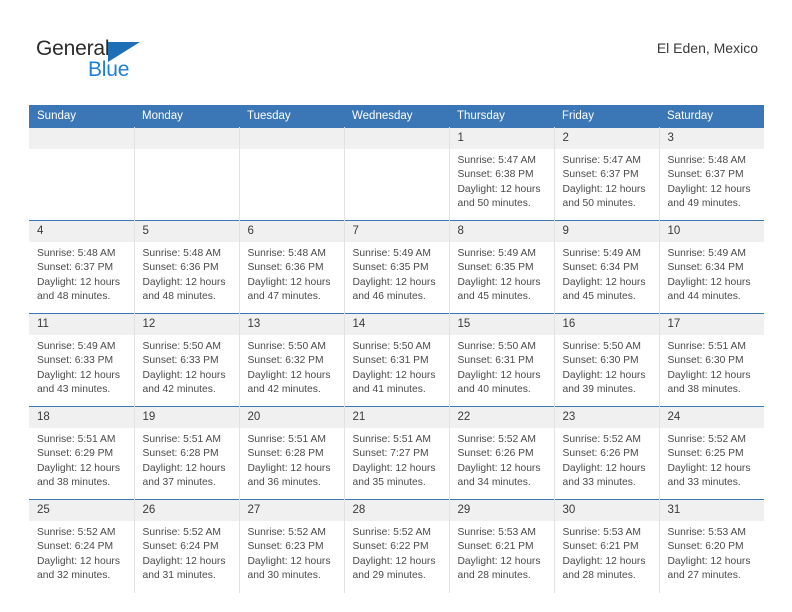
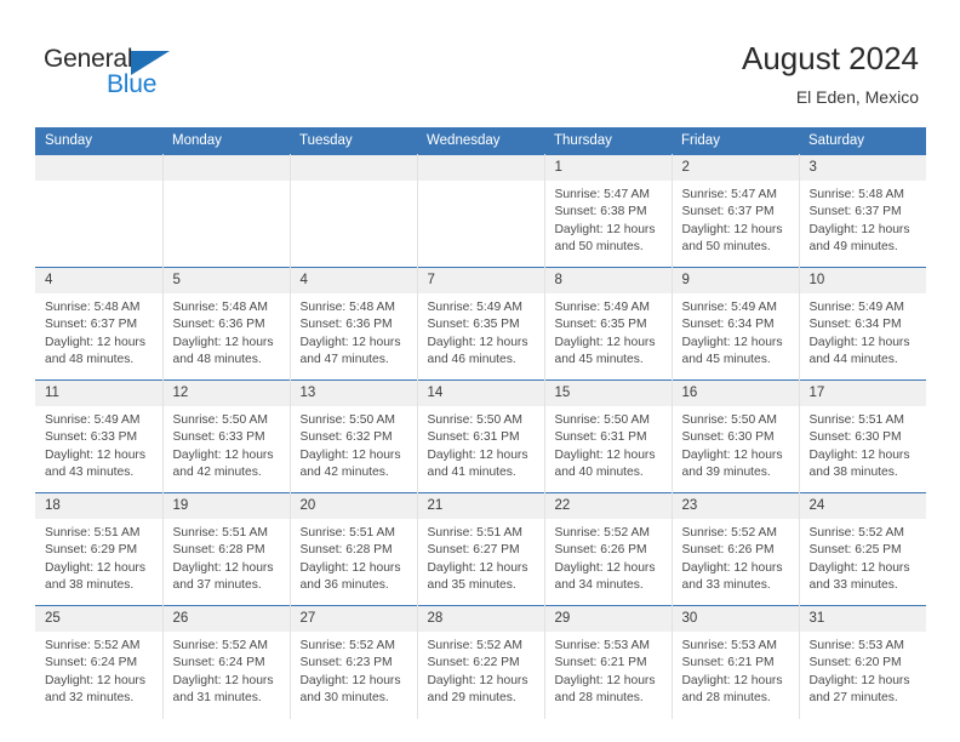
  General
  Blue
+ August 2024
  El Eden, Mexico
  Sunday	Monday	Tuesday	Wednesday	Thursday	Friday	Saturday
  				1Sunrise: 5:47 AMSunset: 6:38 PMDaylight: 12 hoursand 50 minutes.	2Sunrise: 5:47 AMSunset: 6:37 PMDaylight: 12 hoursand 50 minutes.	3Sunrise: 5:48 AMSunset: 6:37 PMDaylight: 12 hoursand 49 minutes.
- 4Sunrise: 5:48 AMSunset: 6:37 PMDaylight: 12 hoursand 48 minutes.	5Sunrise: 5:48 AMSunset: 6:36 PMDaylight: 12 hoursand 48 minutes.	6Sunrise: 5:48 AMSunset: 6:36 PMDaylight: 12 hoursand 47 minutes.	7Sunrise: 5:49 AMSunset: 6:35 PMDaylight: 12 hoursand 46 minutes.	8Sunrise: 5:49 AMSunset: 6:35 PMDaylight: 12 hoursand 45 minutes.	9Sunrise: 5:49 AMSunset: 6:34 PMDaylight: 12 hoursand 45 minutes.	10Sunrise: 5:49 AMSunset: 6:34 PMDaylight: 12 hoursand 44 minutes.
+ 4Sunrise: 5:48 AMSunset: 6:37 PMDaylight: 12 hoursand 48 minutes.	5Sunrise: 5:48 AMSunset: 6:36 PMDaylight: 12 hoursand 48 minutes.	4Sunrise: 5:48 AMSunset: 6:36 PMDaylight: 12 hoursand 47 minutes.	7Sunrise: 5:49 AMSunset: 6:35 PMDaylight: 12 hoursand 46 minutes.	8Sunrise: 5:49 AMSunset: 6:35 PMDaylight: 12 hoursand 45 minutes.	9Sunrise: 5:49 AMSunset: 6:34 PMDaylight: 12 hoursand 45 minutes.	10Sunrise: 5:49 AMSunset: 6:34 PMDaylight: 12 hoursand 44 minutes.
  11Sunrise: 5:49 AMSunset: 6:33 PMDaylight: 12 hoursand 43 minutes.	12Sunrise: 5:50 AMSunset: 6:33 PMDaylight: 12 hoursand 42 minutes.	13Sunrise: 5:50 AMSunset: 6:32 PMDaylight: 12 hoursand 42 minutes.	14Sunrise: 5:50 AMSunset: 6:31 PMDaylight: 12 hoursand 41 minutes.	15Sunrise: 5:50 AMSunset: 6:31 PMDaylight: 12 hoursand 40 minutes.	16Sunrise: 5:50 AMSunset: 6:30 PMDaylight: 12 hoursand 39 minutes.	17Sunrise: 5:51 AMSunset: 6:30 PMDaylight: 12 hoursand 38 minutes.
- 18Sunrise: 5:51 AMSunset: 6:29 PMDaylight: 12 hoursand 38 minutes.	19Sunrise: 5:51 AMSunset: 6:28 PMDaylight: 12 hoursand 37 minutes.	20Sunrise: 5:51 AMSunset: 6:28 PMDaylight: 12 hoursand 36 minutes.	21Sunrise: 5:51 AMSunset: 7:27 PMDaylight: 12 hoursand 35 minutes.	22Sunrise: 5:52 AMSunset: 6:26 PMDaylight: 12 hoursand 34 minutes.	23Sunrise: 5:52 AMSunset: 6:26 PMDaylight: 12 hoursand 33 minutes.	24Sunrise: 5:52 AMSunset: 6:25 PMDaylight: 12 hoursand 33 minutes.
+ 18Sunrise: 5:51 AMSunset: 6:29 PMDaylight: 12 hoursand 38 minutes.	19Sunrise: 5:51 AMSunset: 6:28 PMDaylight: 12 hoursand 37 minutes.	20Sunrise: 5:51 AMSunset: 6:28 PMDaylight: 12 hoursand 36 minutes.	21Sunrise: 5:51 AMSunset: 6:27 PMDaylight: 12 hoursand 35 minutes.	22Sunrise: 5:52 AMSunset: 6:26 PMDaylight: 12 hoursand 34 minutes.	23Sunrise: 5:52 AMSunset: 6:26 PMDaylight: 12 hoursand 33 minutes.	24Sunrise: 5:52 AMSunset: 6:25 PMDaylight: 12 hoursand 33 minutes.
  25Sunrise: 5:52 AMSunset: 6:24 PMDaylight: 12 hoursand 32 minutes.	26Sunrise: 5:52 AMSunset: 6:24 PMDaylight: 12 hoursand 31 minutes.	27Sunrise: 5:52 AMSunset: 6:23 PMDaylight: 12 hoursand 30 minutes.	28Sunrise: 5:52 AMSunset: 6:22 PMDaylight: 12 hoursand 29 minutes.	29Sunrise: 5:53 AMSunset: 6:21 PMDaylight: 12 hoursand 28 minutes.	30Sunrise: 5:53 AMSunset: 6:21 PMDaylight: 12 hoursand 28 minutes.	31Sunrise: 5:53 AMSunset: 6:20 PMDaylight: 12 hoursand 27 minutes.
